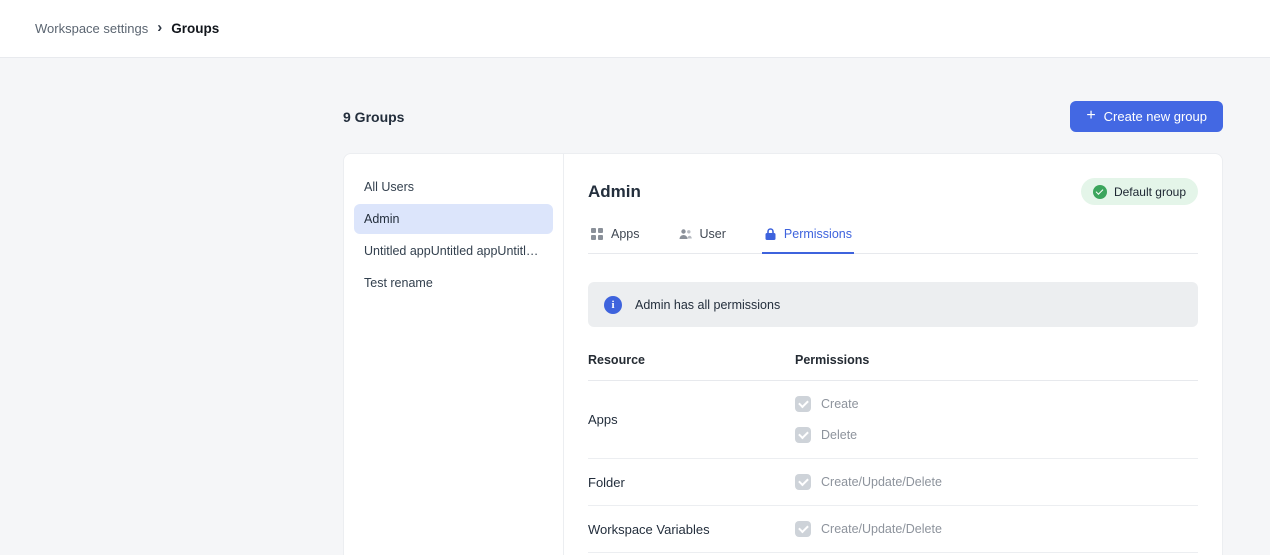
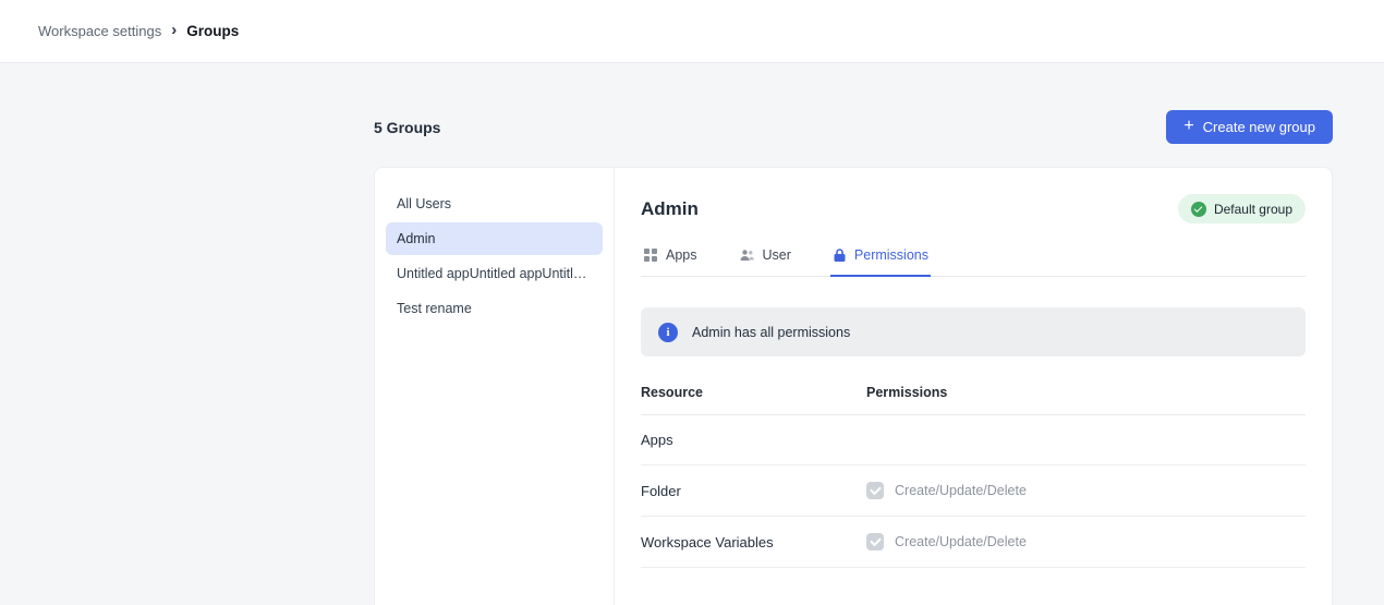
  Workspace settings
  ›
  Groups
- 9 Groups
+ 5 Groups
  +
  Create new group
  All Users
  Admin
  Untitled appUntitled appUntitle…
  Test rename
  Admin
  Default group
  Apps
  User
  Permissions
  i
  Admin has all permissions
  Resource
  Permissions
  Apps
- Create
- Delete
  Folder
  Create/Update/Delete
  Workspace Variables
  Create/Update/Delete
